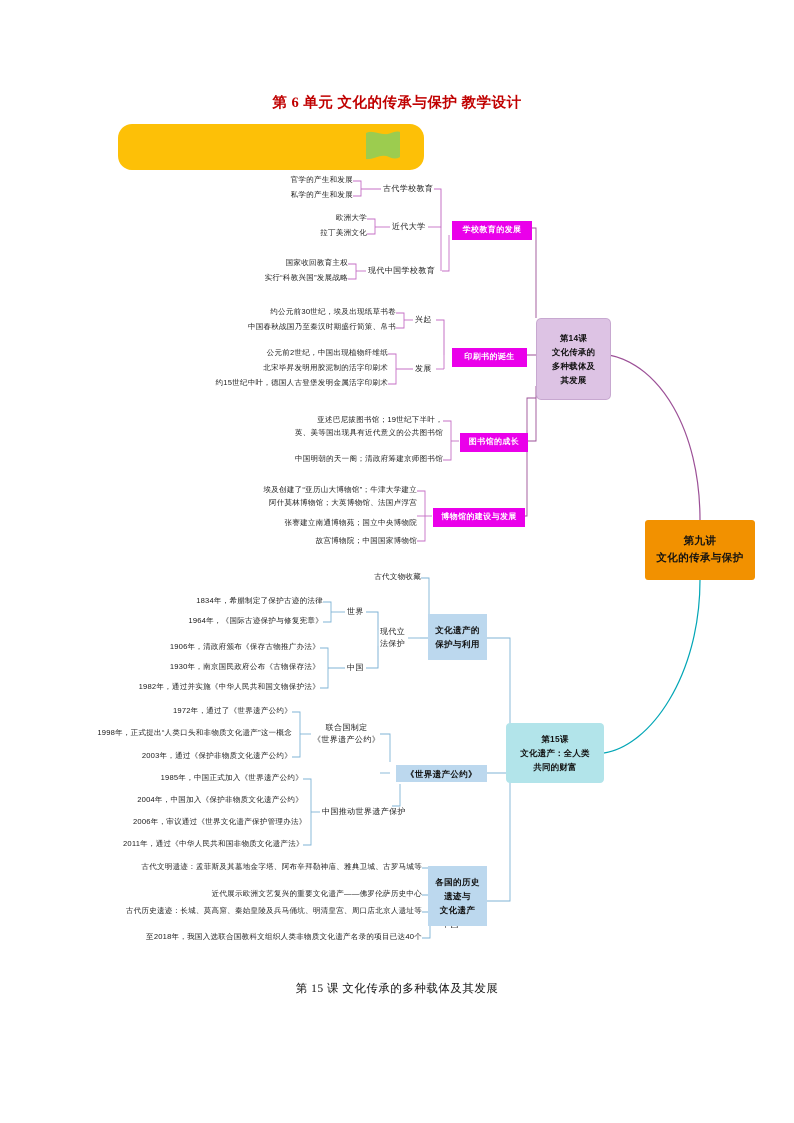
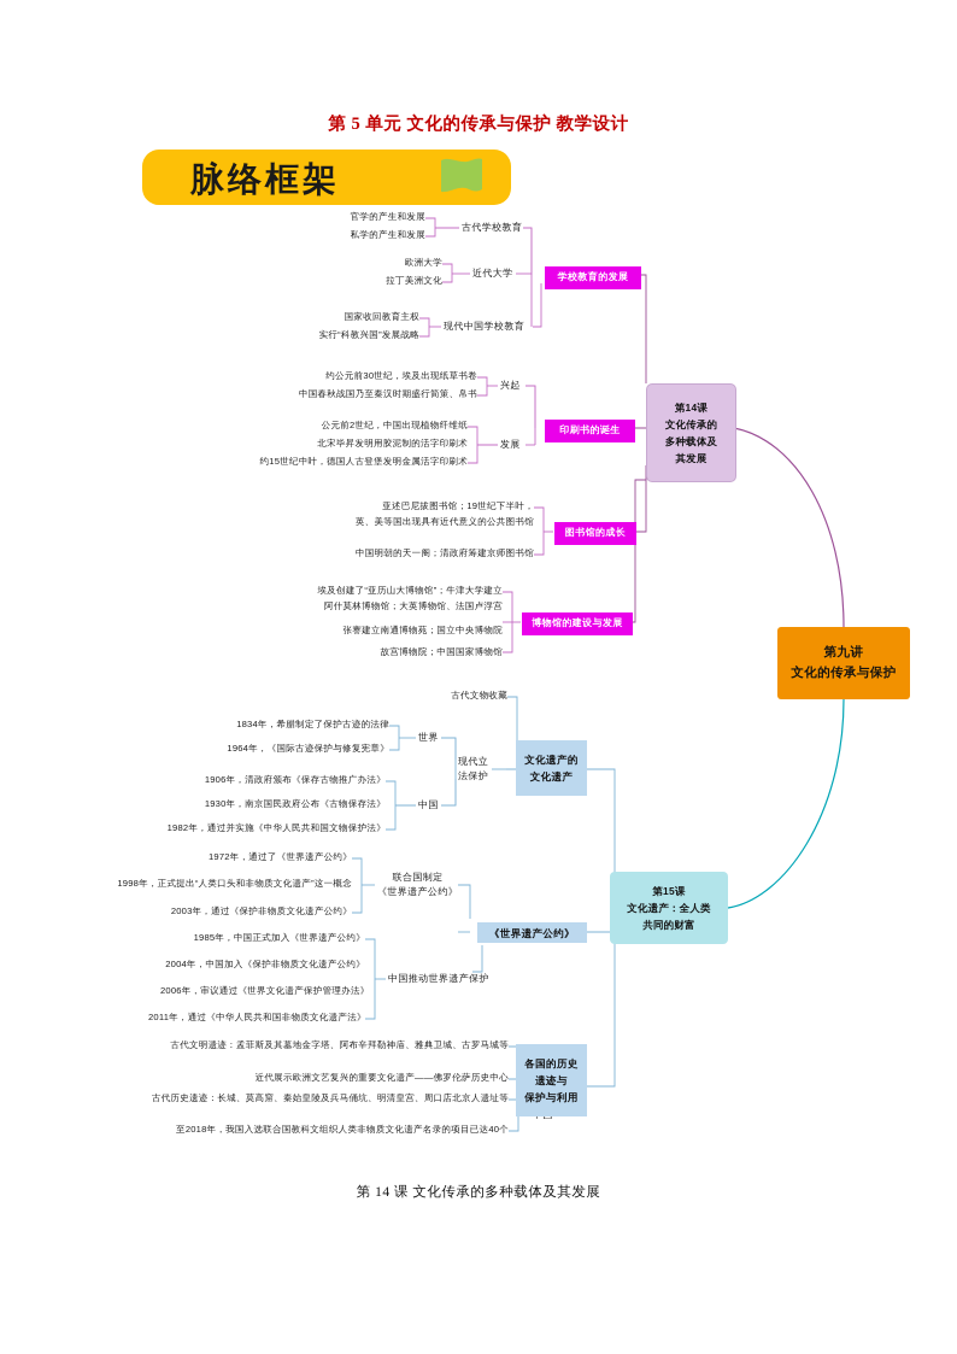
- 第 6 单元 文化的传承与保护 教学设计
+ 第 5 单元 文化的传承与保护 教学设计
+ 脉络框架
  官学的产生和发展
  私学的产生和发展
  古代学校教育
  欧洲大学
  拉丁美洲文化
  近代大学
  国家收回教育主权
  实行“科教兴国”发展战略
  现代中国学校教育
  学校教育的发展
  约公元前30世纪，埃及出现纸草书卷
  中国春秋战国乃至秦汉时期盛行简策、帛书
  兴起
  公元前2世纪，中国出现植物纤维纸
  北宋毕昇发明用胶泥制的活字印刷术
  约15世纪中叶，德国人古登堡发明金属活字印刷术
  发展
  印刷书的诞生
  亚述巴尼拔图书馆；19世纪下半叶，
  英、美等国出现具有近代意义的公共图书馆
  中国明朝的天一阁；清政府筹建京师图书馆
  图书馆的成长
  埃及创建了“亚历山大博物馆”；牛津大学建立
  阿什莫林博物馆；大英博物馆、法国卢浮宫
  张謇建立南通博物苑；国立中央博物院
  故宫博物院；中国国家博物馆
  博物馆的建设与发展
  第14课
  文化传承的
  多种载体及
  其发展
  第九讲
  文化的传承与保护
  古代文物收藏
  1834年，希腊制定了保护古迹的法律
  1964年，《国际古迹保护与修复宪章》
  世界
  1906年，清政府颁布《保存古物推广办法》
  1930年，南京国民政府公布《古物保存法》
  1982年，通过并实施《中华人民共和国文物保护法》
  中国
  现代立
  法保护
  文化遗产的
- 保护与利用
+ 文化遗产
  1972年，通过了《世界遗产公约》
  1998年，正式提出“人类口头和非物质文化遗产”这一概念
  2003年，通过《保护非物质文化遗产公约》
  联合国制定
  《世界遗产公约》
  1985年，中国正式加入《世界遗产公约》
  2004年，中国加入《保护非物质文化遗产公约》
  2006年，审议通过《世界文化遗产保护管理办法》
  2011年，通过《中华人民共和国非物质文化遗产法》
  中国推动世界遗产保护
  《世界遗产公约》
  古代文明遗迹：孟菲斯及其墓地金字塔、阿布辛拜勒神庙、雅典卫城、古罗马城等
  近代展示欧洲文艺复兴的重要文化遗产——佛罗伦萨历史中心
  古代历史遗迹：长城、莫高窟、秦始皇陵及兵马俑坑、明清皇宫、周口店北京人遗址等
  至2018年，我国入选联合国教科文组织人类非物质文化遗产名录的项目已达40个
  各国的历史
  遗迹与
- 文化遗产
+ 保护与利用
  第15课
  文化遗产：全人类
  共同的财富
- 第 15 课 文化传承的多种载体及其发展
+ 第 14 课 文化传承的多种载体及其发展
